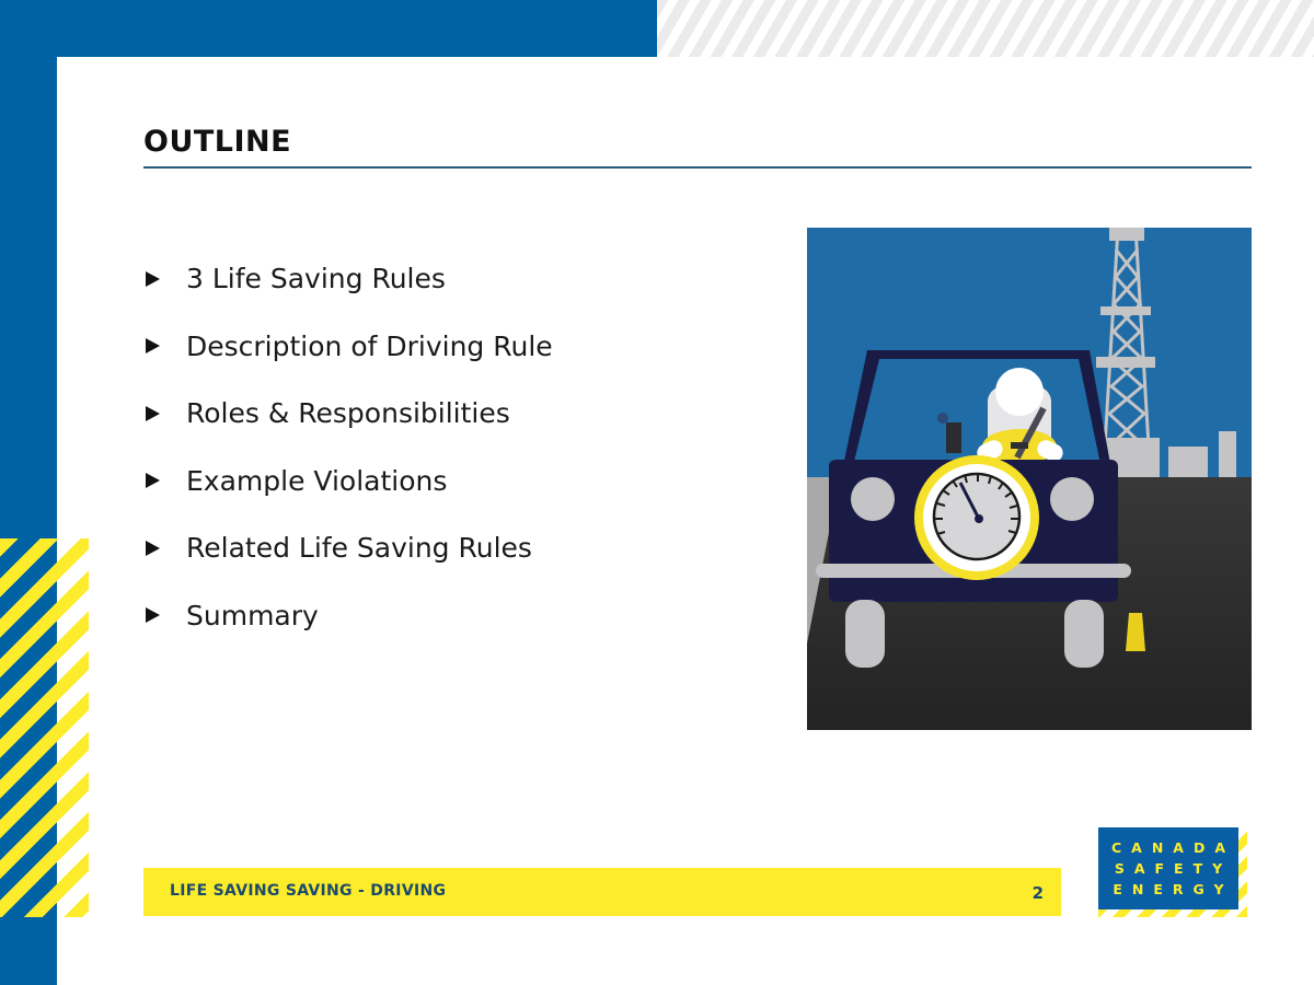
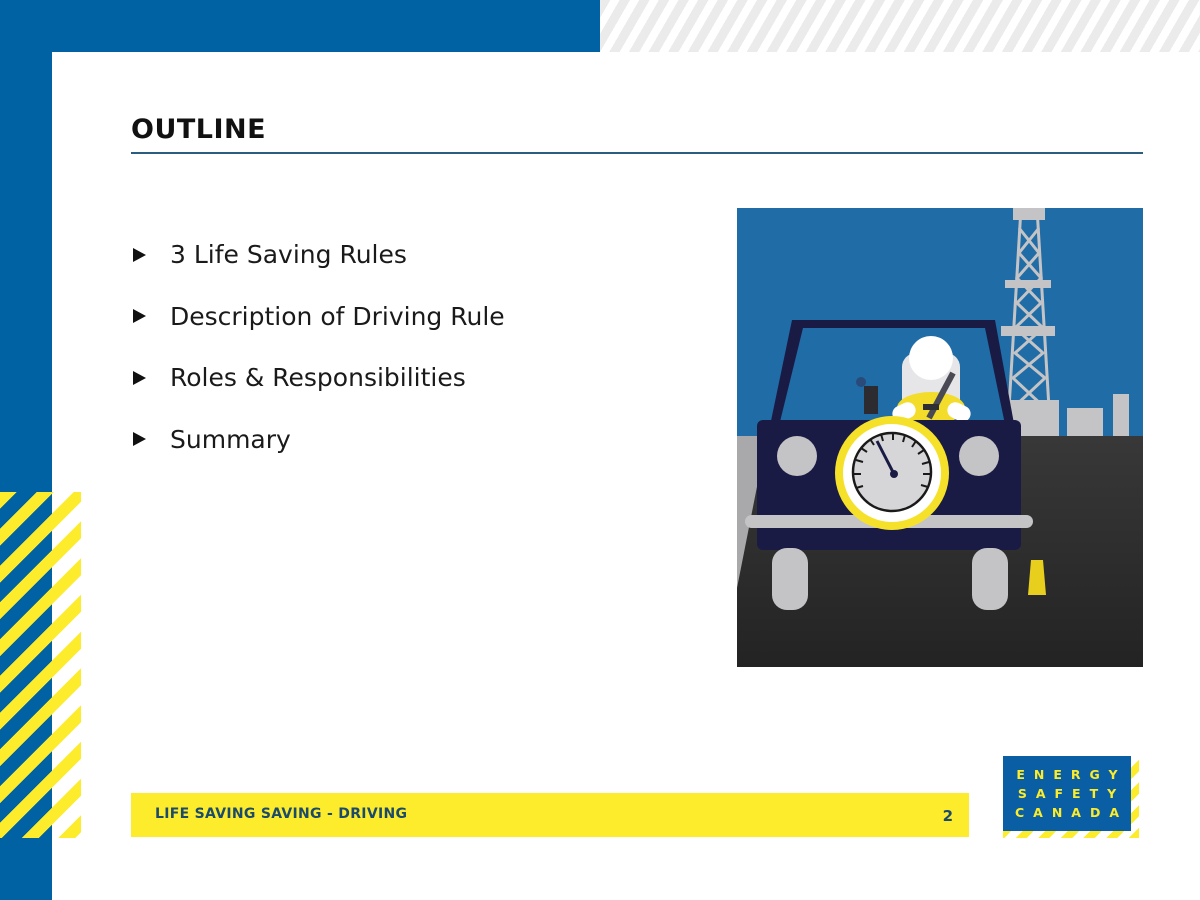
  OUTLINE
  3 Life Saving Rules
  Description of Driving Rule
  Roles & Responsibilities
- Example Violations
- Related Life Saving Rules
  Summary
  LIFE SAVING SAVING - DRIVING
  2
- CANADA
+ ENERGY
  SAFETY
- ENERGY
+ CANADA
